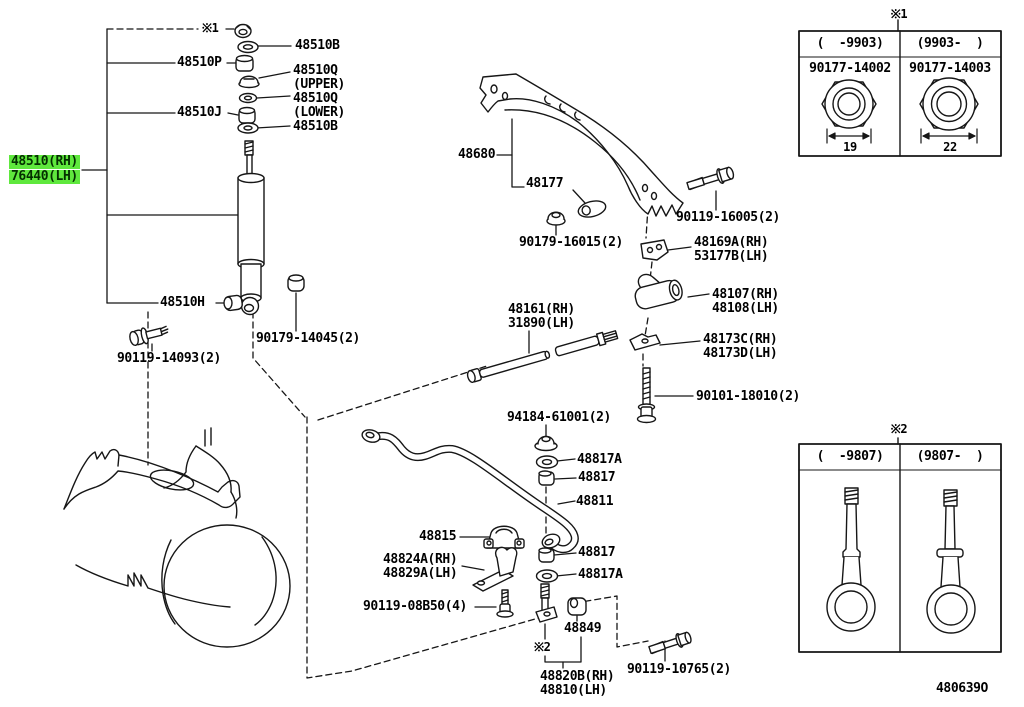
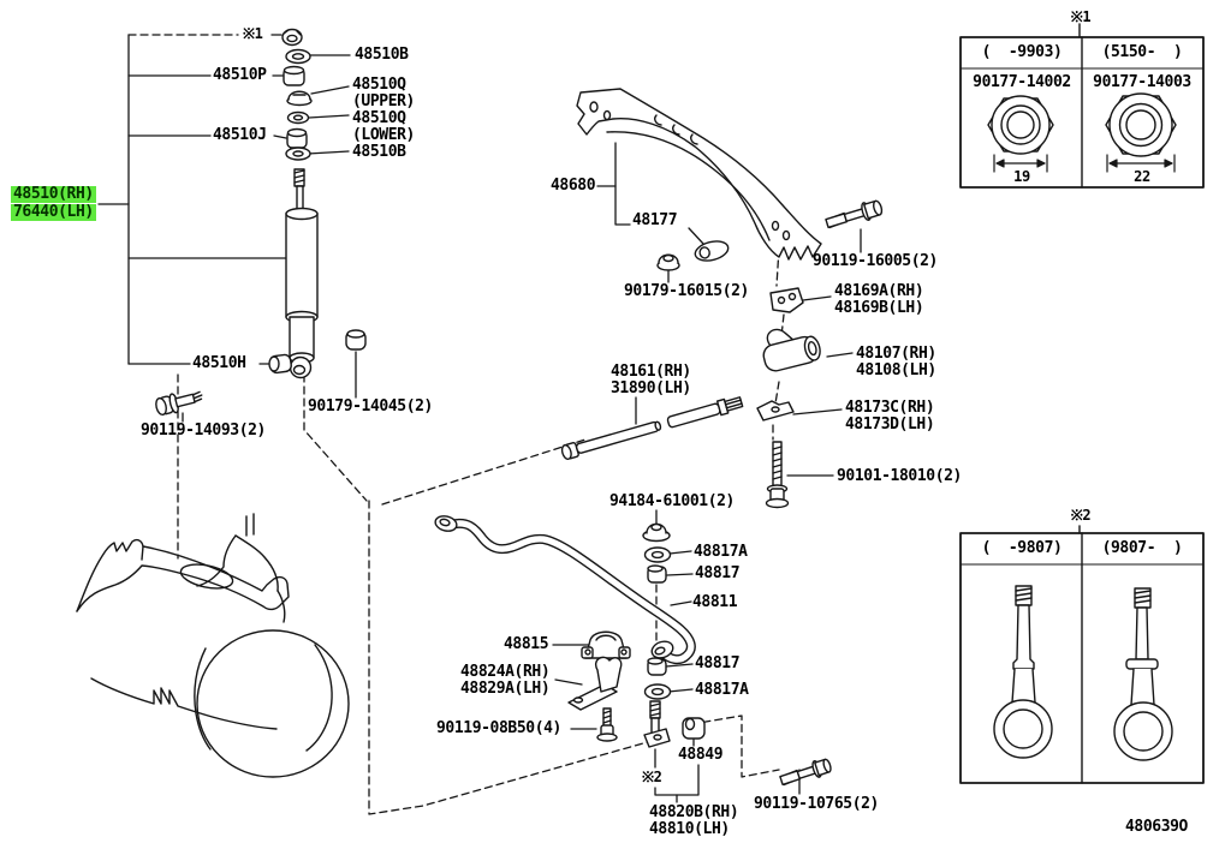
  ※1
  48510B
  48510P
  48510Q
  (UPPER)
  48510Q
  (LOWER)
  48510B
  48510J
  48510(RH)
  76440(LH)
  48510H
  90119-14093(2)
  90179-14045(2)
  48680
  48177
  90179-16015(2)
  90119-16005(2)
  48169A(RH)
- 53177B(LH)
+ 48169B(LH)
  48107(RH)
  48108(LH)
  48173C(RH)
  48173D(LH)
  90101-18010(2)
  48161(RH)
  31890(LH)
  94184-61001(2)
  48817A
  48817
  48811
  48815
  48824A(RH)
  48829A(LH)
  48817
  48817A
  90119-08B50(4)
  48849
  ※2
  48820B(RH)
  48810(LH)
  90119-10765(2)
  ※1
  ( -9903)
- (9903- )
+ (5150- )
  90177-14002
  90177-14003
  19
  22
  ※2
  ( -9807)
  (9807- )
  480639O
